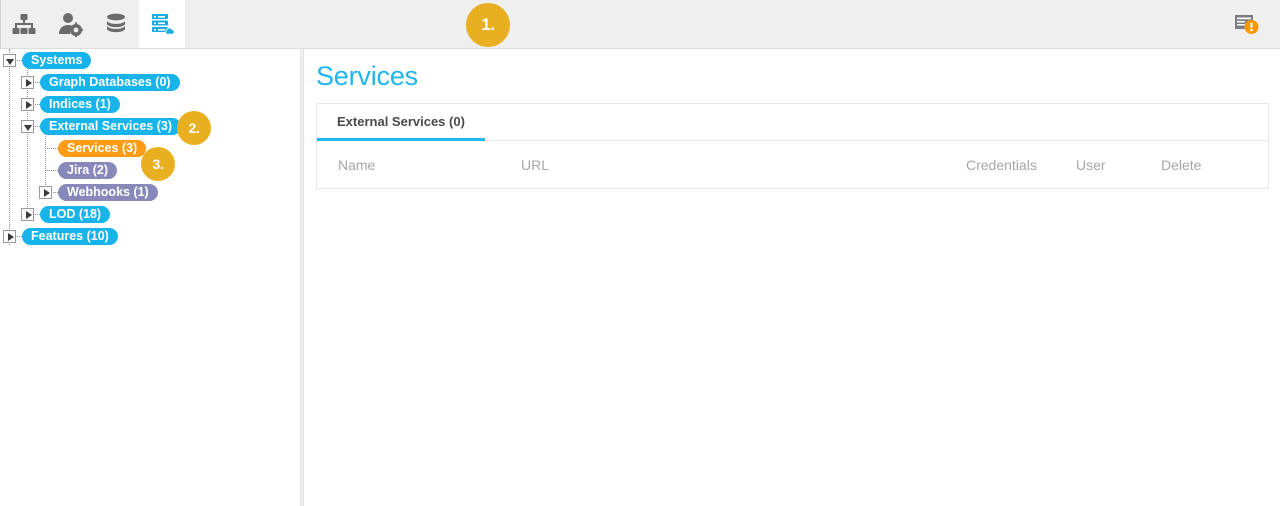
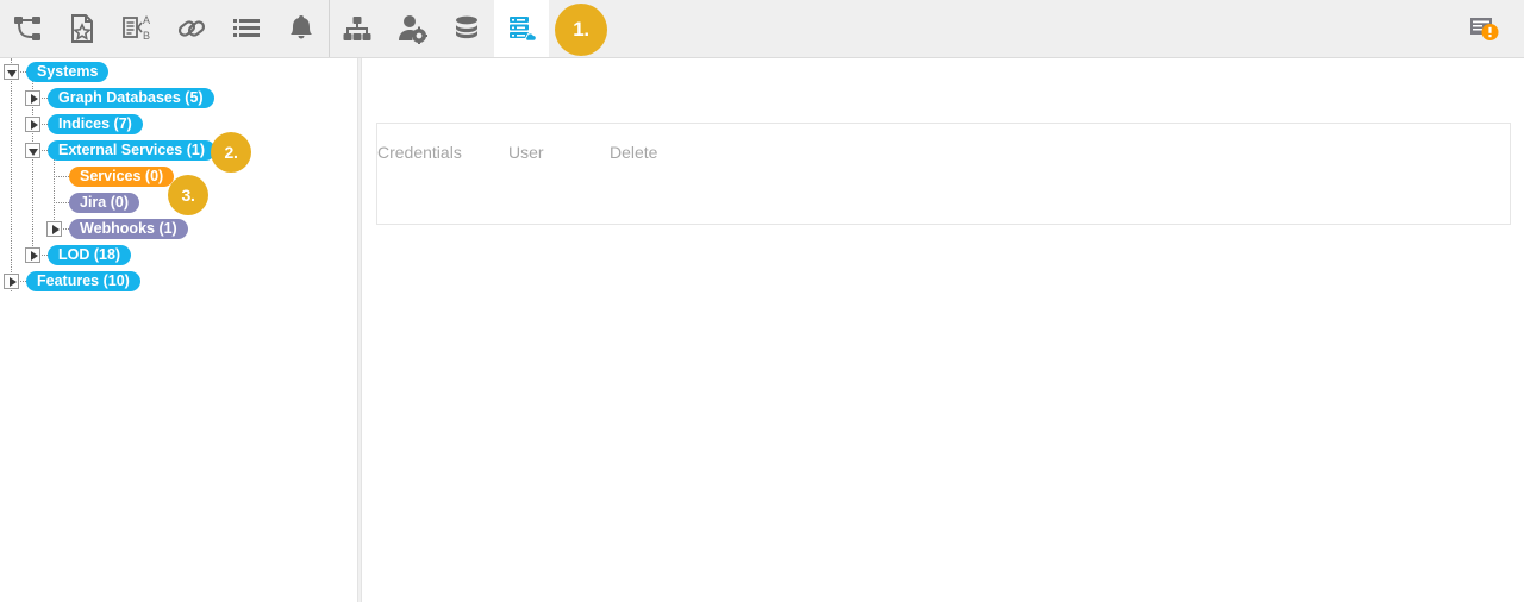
+ A
+ B
  1.
  2.
  3.
  Systems
- Graph Databases (0)
+ Graph Databases (5)
- Indices (1)
+ Indices (7)
- External Services (3)
+ External Services (1)
- Services (3)
+ Services (0)
- Jira (2)
+ Jira (0)
  Webhooks (1)
  LOD (18)
  Features (10)
- Services
- External Services (0)
- Name
- URL
  Credentials
  User
  Delete
